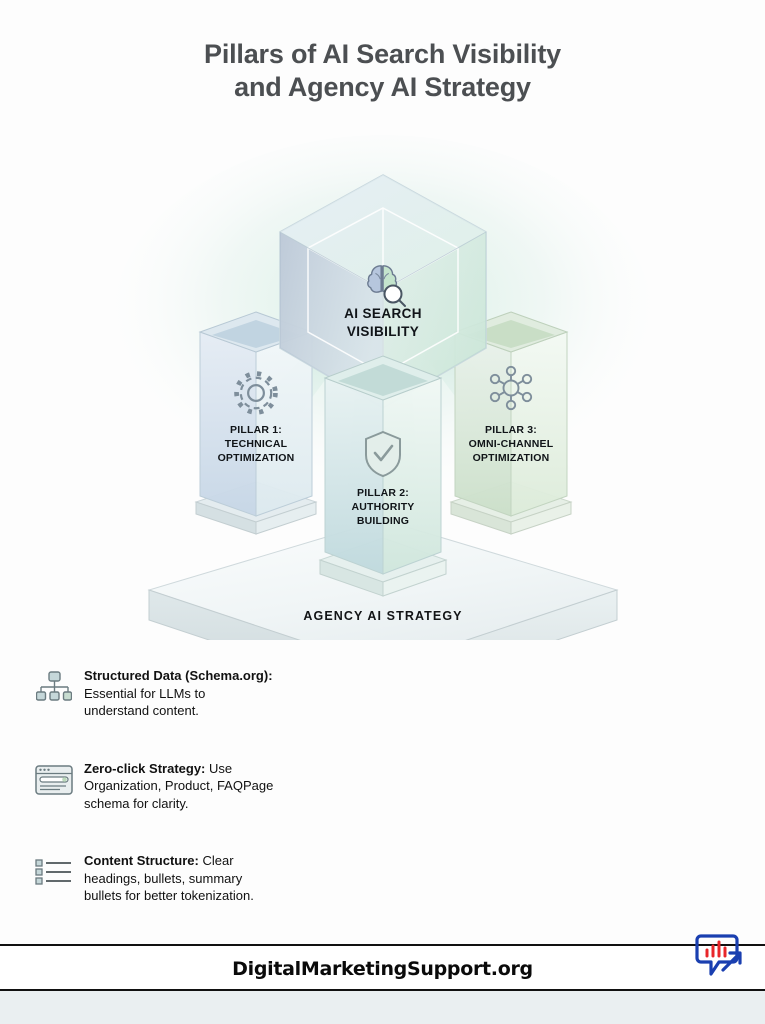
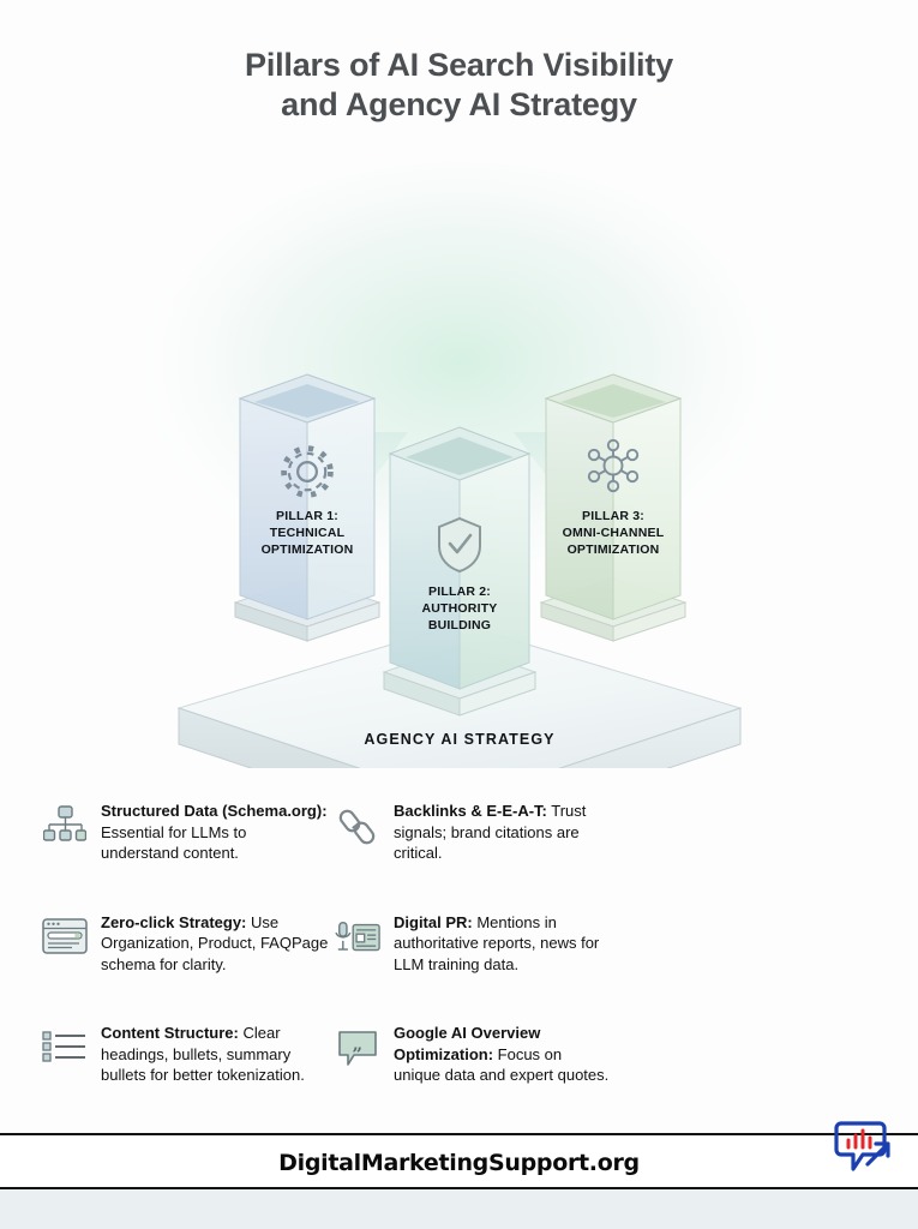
  Pillars of AI Search Visibility
  and Agency AI Strategy
  AGENCY AI STRATEGY
  PILLAR 1:
  TECHNICAL
  OPTIMIZATION
  PILLAR 3:
  OMNI-CHANNEL
  OPTIMIZATION
- AI SEARCH
- VISIBILITY
  PILLAR 2:
  AUTHORITY
  BUILDING
  Structured Data (Schema.org): Essential for LLMs to understand content.
  Zero-click Strategy: Use Organization, Product, FAQPage schema for clarity.
  Content Structure: Clear headings, bullets, summary bullets for better tokenization.
+ Backlinks & E-E-A-T: Trust signals; brand citations are critical.
+ Digital PR: Mentions in authoritative reports, news for LLM training data.
+ „
+ Google AI Overview Optimization: Focus on unique data and expert quotes.
  DigitalMarketingSupport.org
